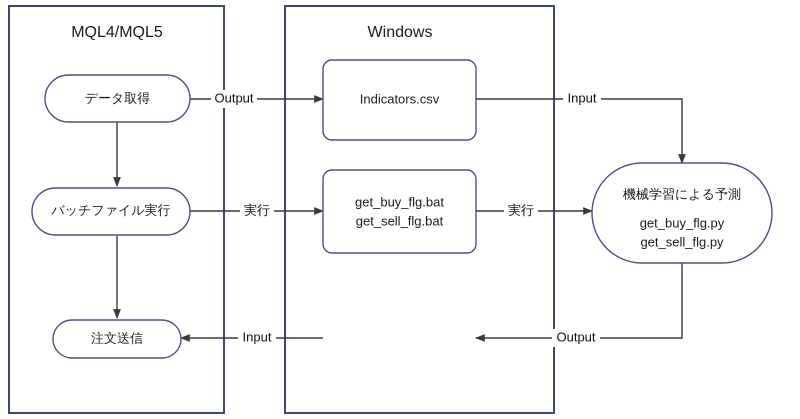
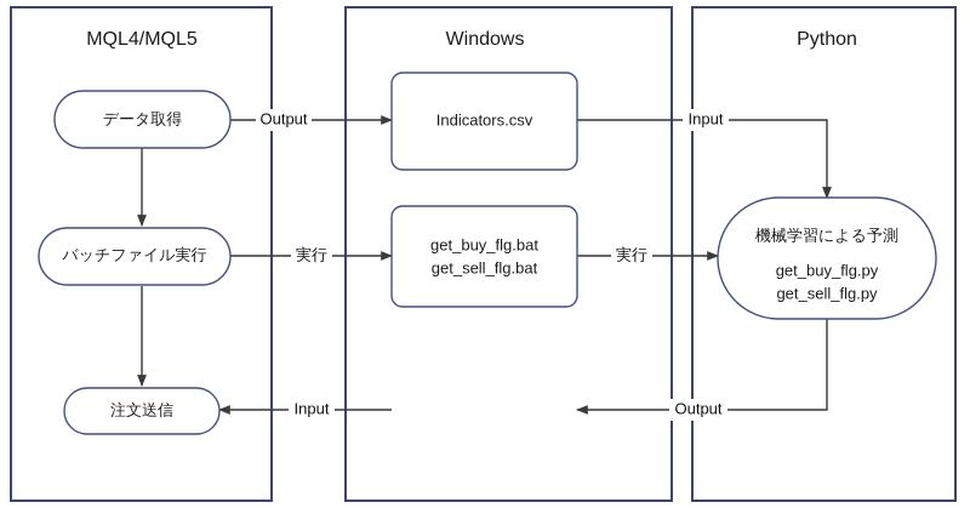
  MQL4/MQL5
  Windows
+ Python
  Output
  Input
  実行
  実行
  Output
  Input
  データ取得
  バッチファイル実行
  注文送信
  Indicators.csv
  get_buy_flg.bat
  get_sell_flg.bat
  機械学習による予測
  get_buy_flg.py
  get_sell_flg.py
